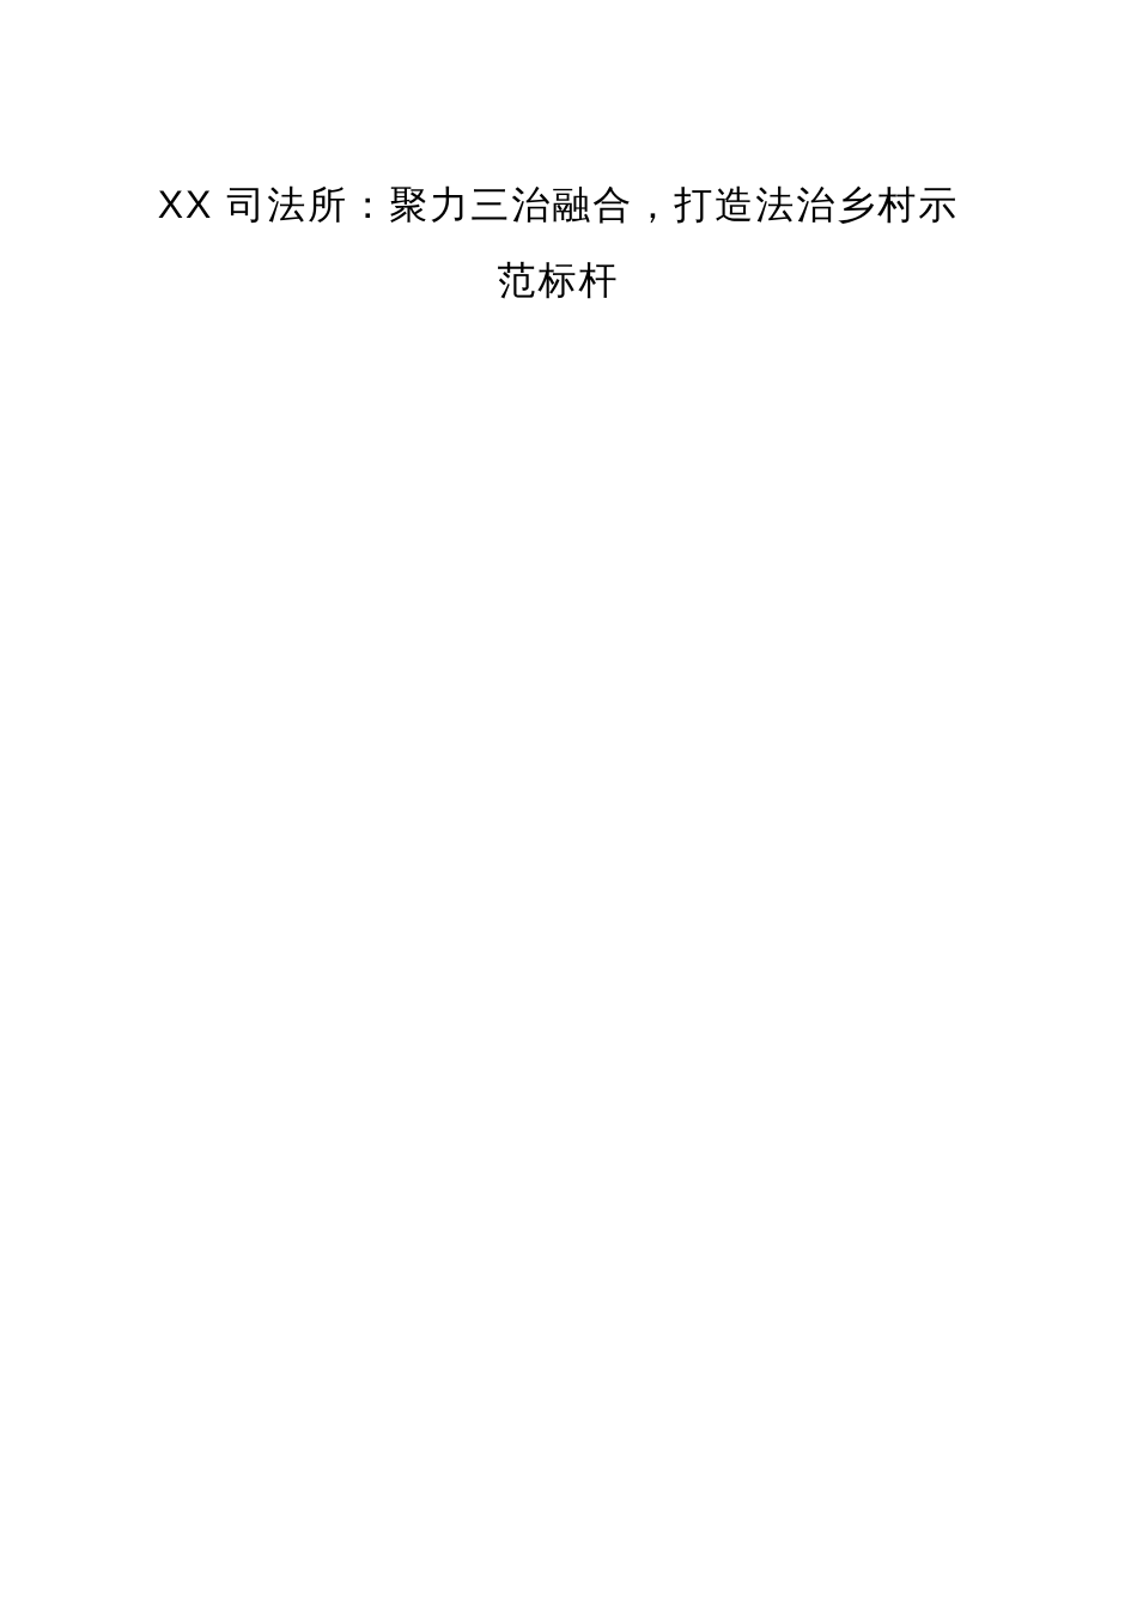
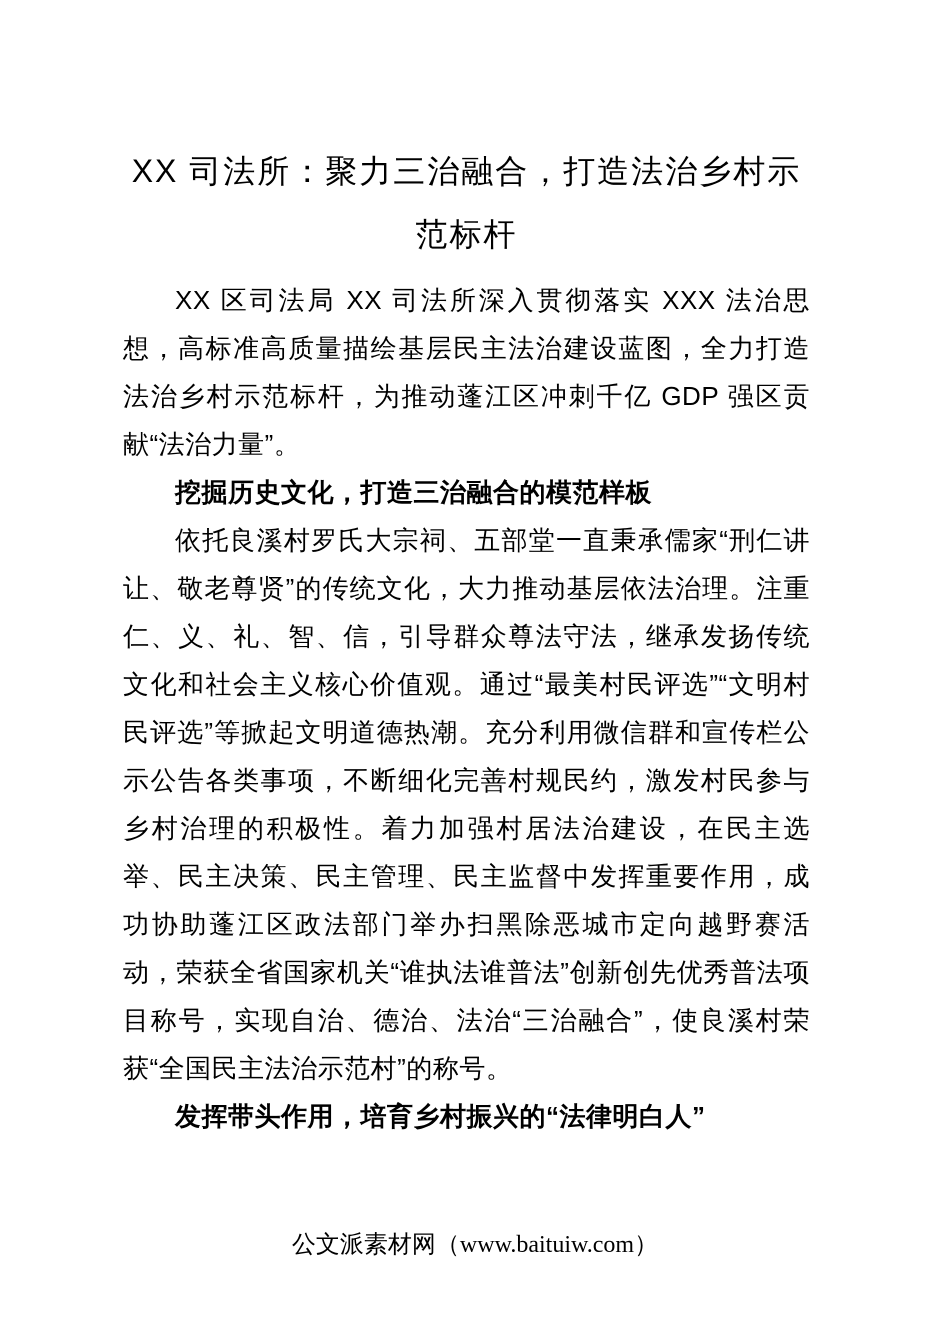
  XX 司法所：聚力三治融合，打造法治乡村示范标杆
+ XX 区司法局 XX 司法所深入贯彻落实 XXX 法治思想，高标准高质量描绘基层民主法治建设蓝图，全力打造法治乡村示范标杆，为推动蓬江区冲刺千亿 GDP 强区贡献“法治力量”。
+ 挖掘历史文化，打造三治融合的模范样板
+ 依托良溪村罗氏大宗祠、五部堂一直秉承儒家“刑仁讲让、敬老尊贤”的传统文化，大力推动基层依法治理。注重仁、义、礼、智、信，引导群众尊法守法，继承发扬传统文化和社会主义核心价值观。通过“最美村民评选”“文明村民评选”等掀起文明道德热潮。充分利用微信群和宣传栏公示公告各类事项，不断细化完善村规民约，激发村民参与乡村治理的积极性。着力加强村居法治建设，在民主选举、民主决策、民主管理、民主监督中发挥重要作用，成功协助蓬江区政法部门举办扫黑除恶城市定向越野赛活动，荣获全省国家机关“谁执法谁普法”创新创先优秀普法项目称号，实现自治、德治、法治“三治融合”，使良溪村荣获“全国民主法治示范村”的称号。
+ 发挥带头作用，培育乡村振兴的“法律明白人”
+ 公文派素材网（www.baituiw.com）
